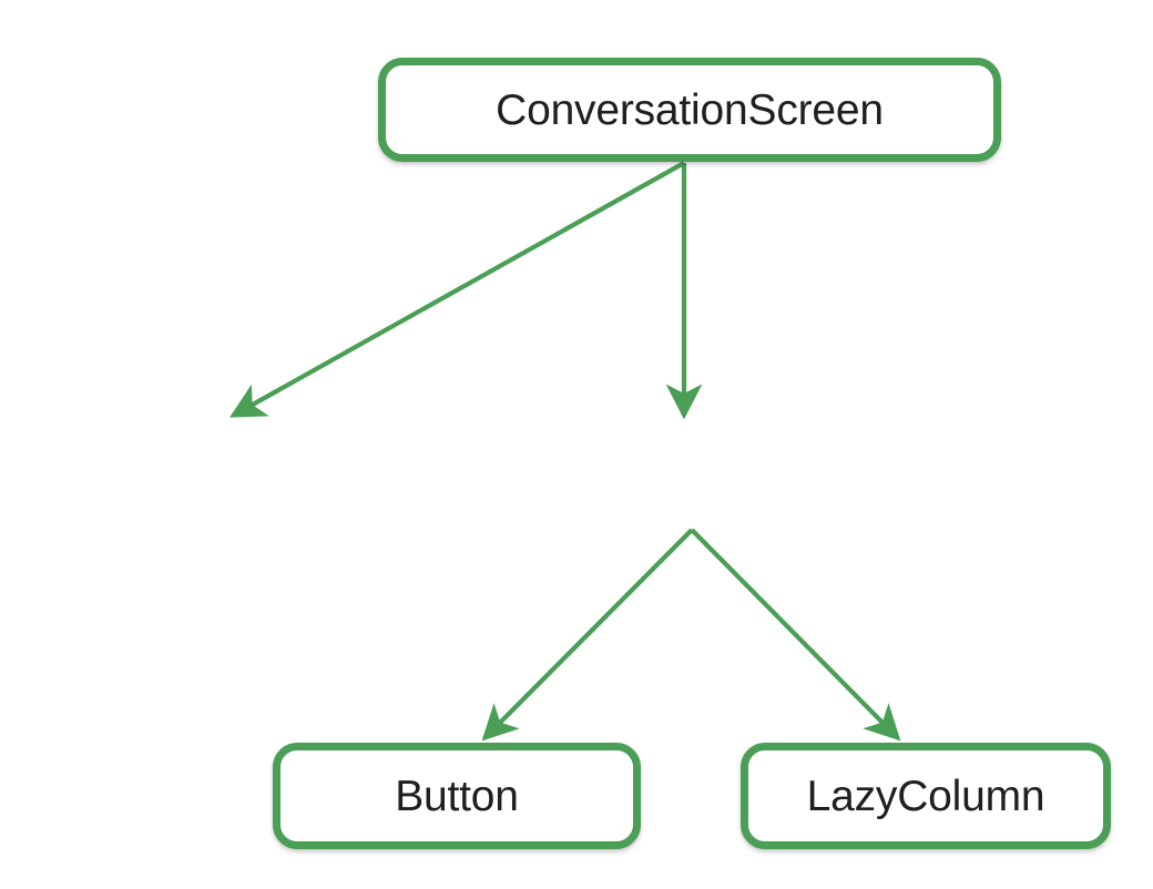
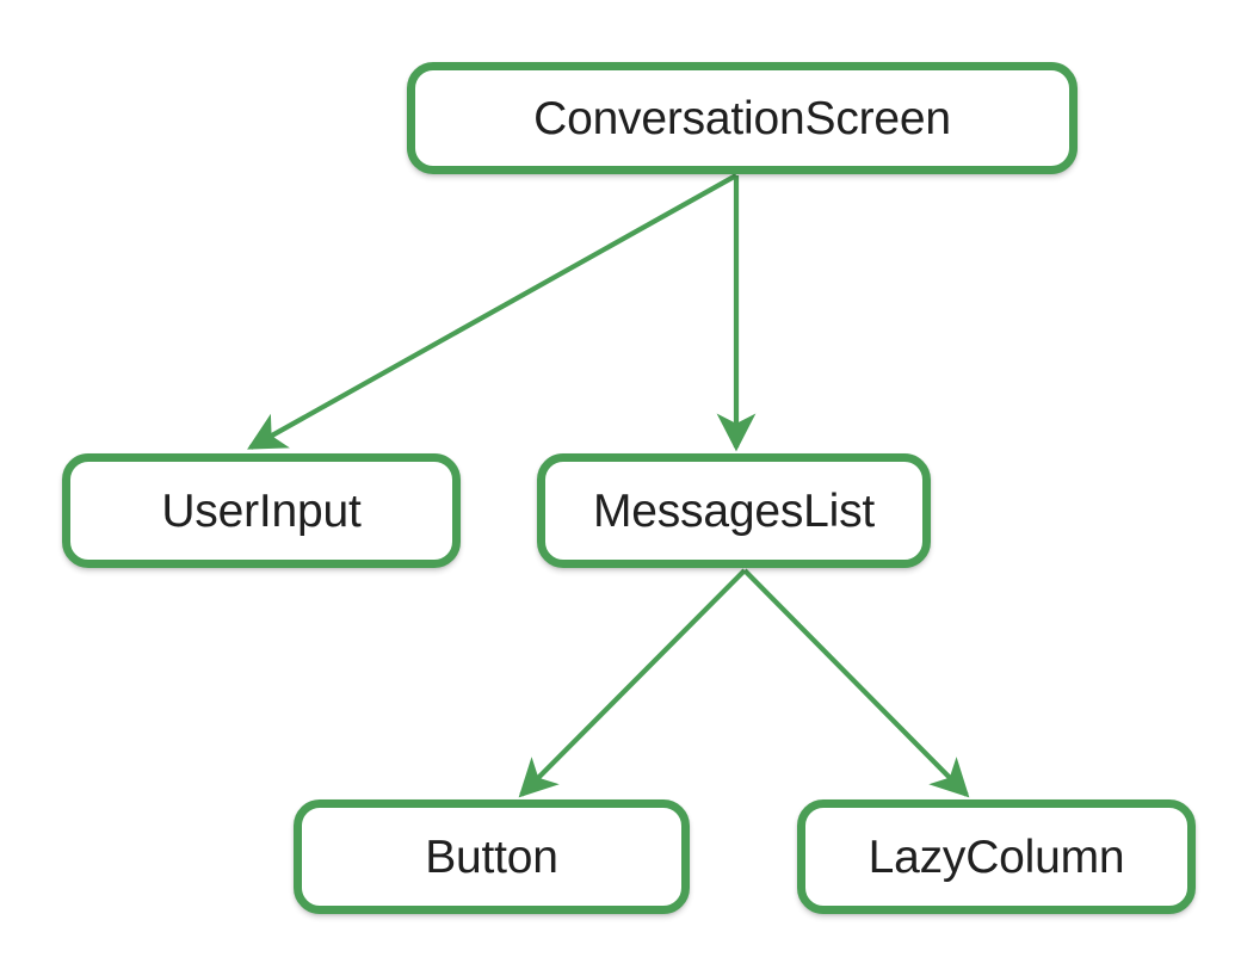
  ConversationScreen
+ UserInput
+ MessagesList
  Button
  LazyColumn
